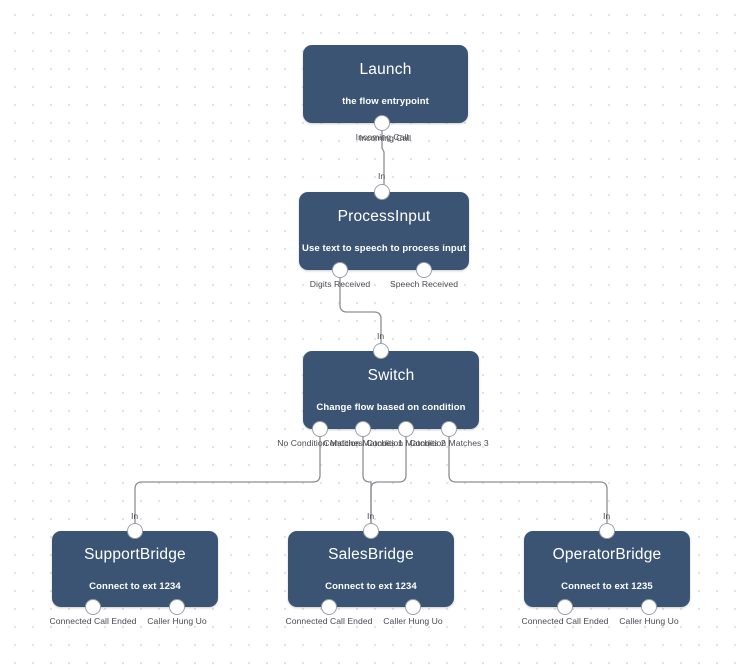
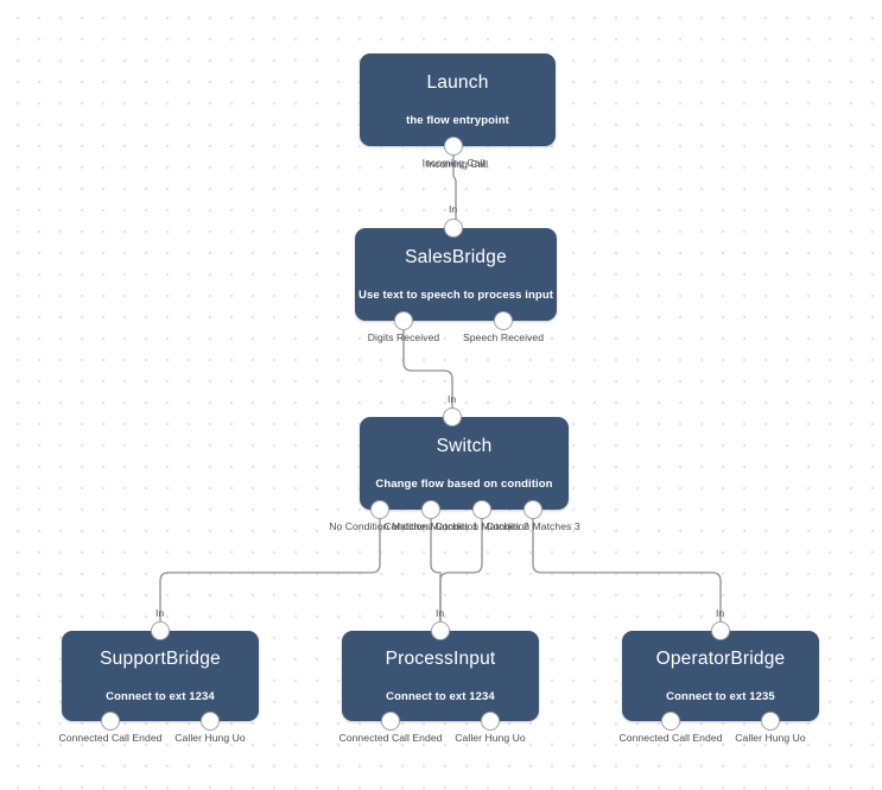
  Launch
  the flow entrypoint
  Incoming Call
- ProcessInput
+ SalesBridge
  Use text to speech to process input
  Digits Received
  Speech Received
  Switch
  Change flow based on condition
  No Condition Matches
  Condition Matches 1
  Condition Matches 2
  Condition Matches 3
  SupportBridge
  Connect to ext 1234
  Connected Call Ended
  Caller Hung Uo
- SalesBridge
+ ProcessInput
  Connect to ext 1234
  Connected Call Ended
  Caller Hung Uo
  OperatorBridge
  Connect to ext 1235
  Connected Call Ended
  Caller Hung Uo
  Incoming Call
  In
  In
  In
  In
  In
